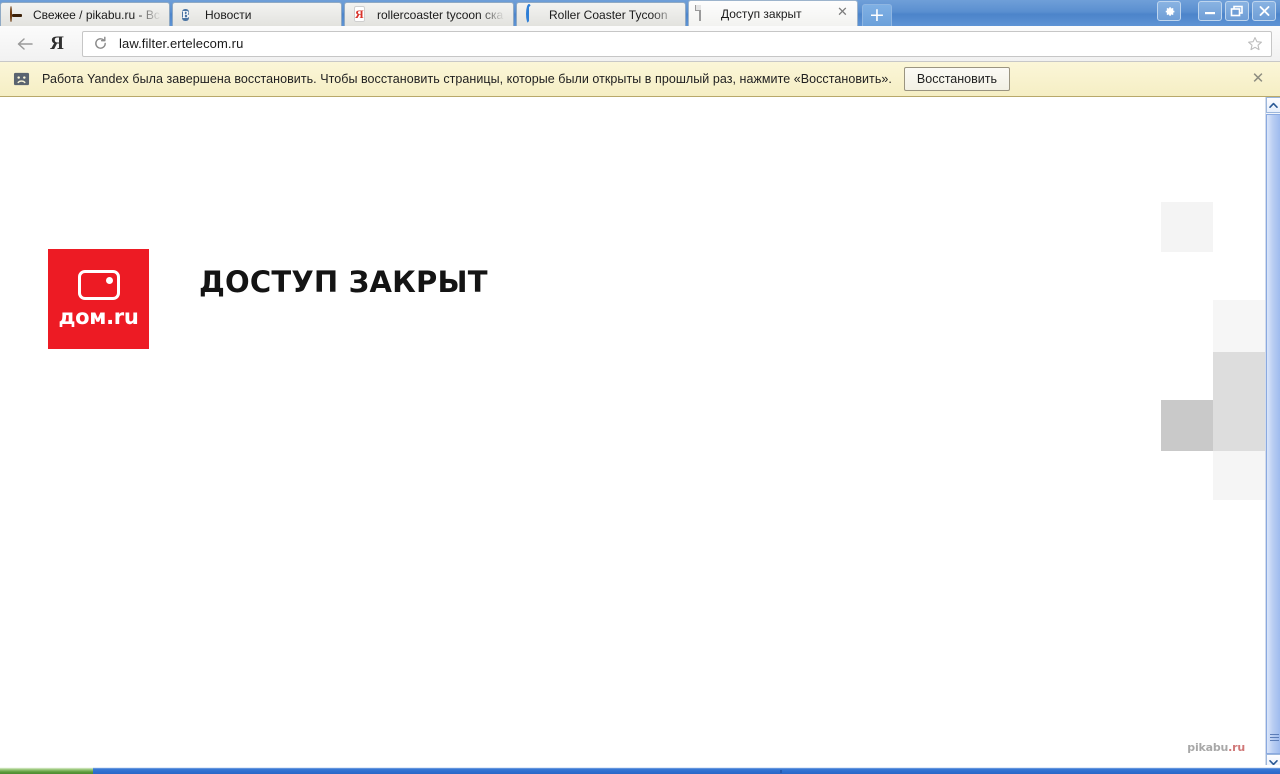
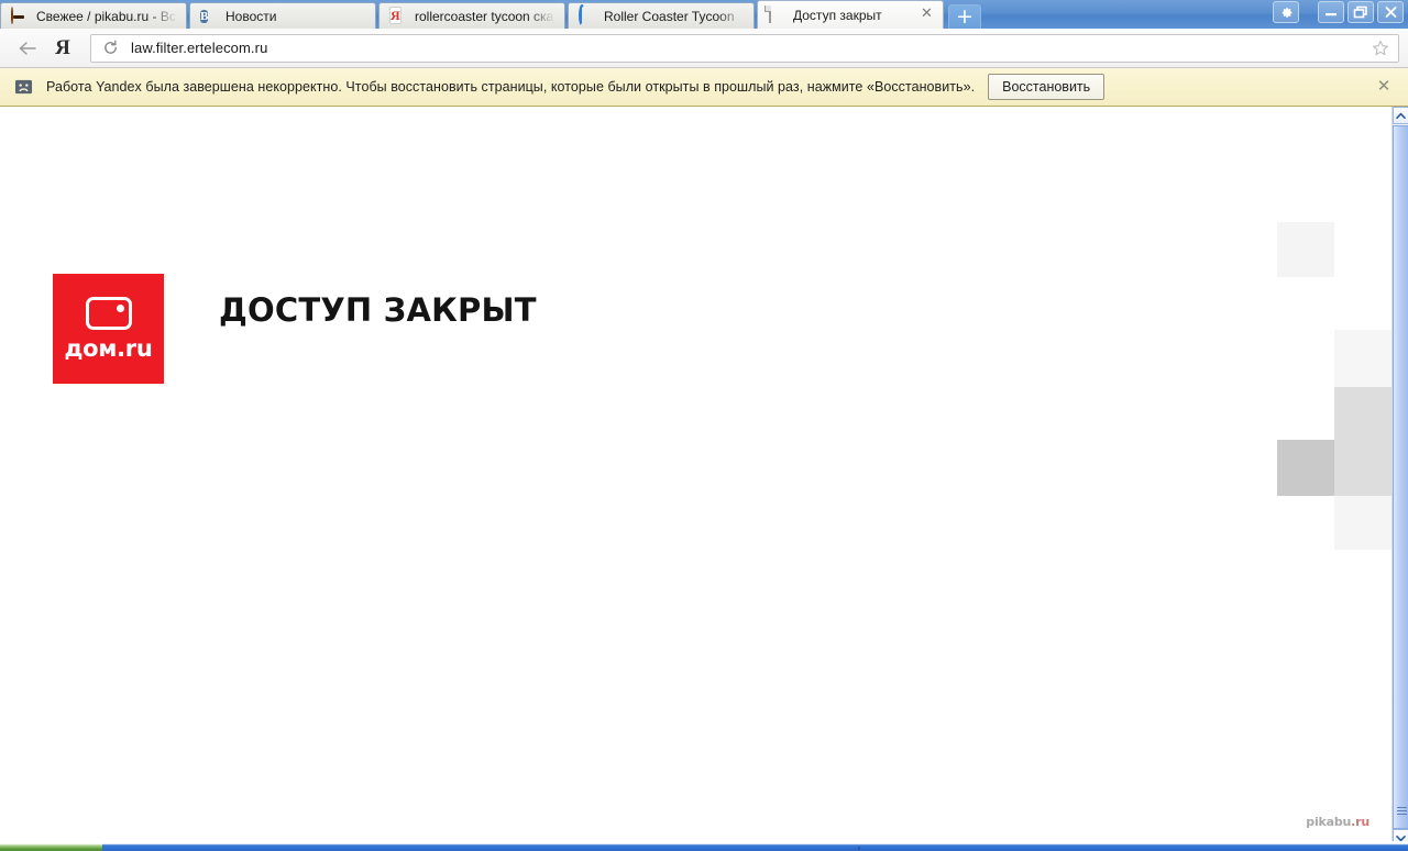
  Свежее / pikabu.ru - Вс
  B
  Новости
  Я
  rollercoaster tycoon ска
  Roller Coaster Tycoon
  Доступ закрыт
  ✕
  +
  Я
  law.filter.ertelecom.ru
- Работа Yandex была завершена восстановить. Чтобы восстановить страницы, которые были открыты в прошлый раз, нажмите «Восстановить».
+ Работа Yandex была завершена некорректно. Чтобы восстановить страницы, которые были открыты в прошлый раз, нажмите «Восстановить».
  Восстановить
  ✕
  дом.ru
  ДОСТУП ЗАКРЫТ
  pikabu.ru
